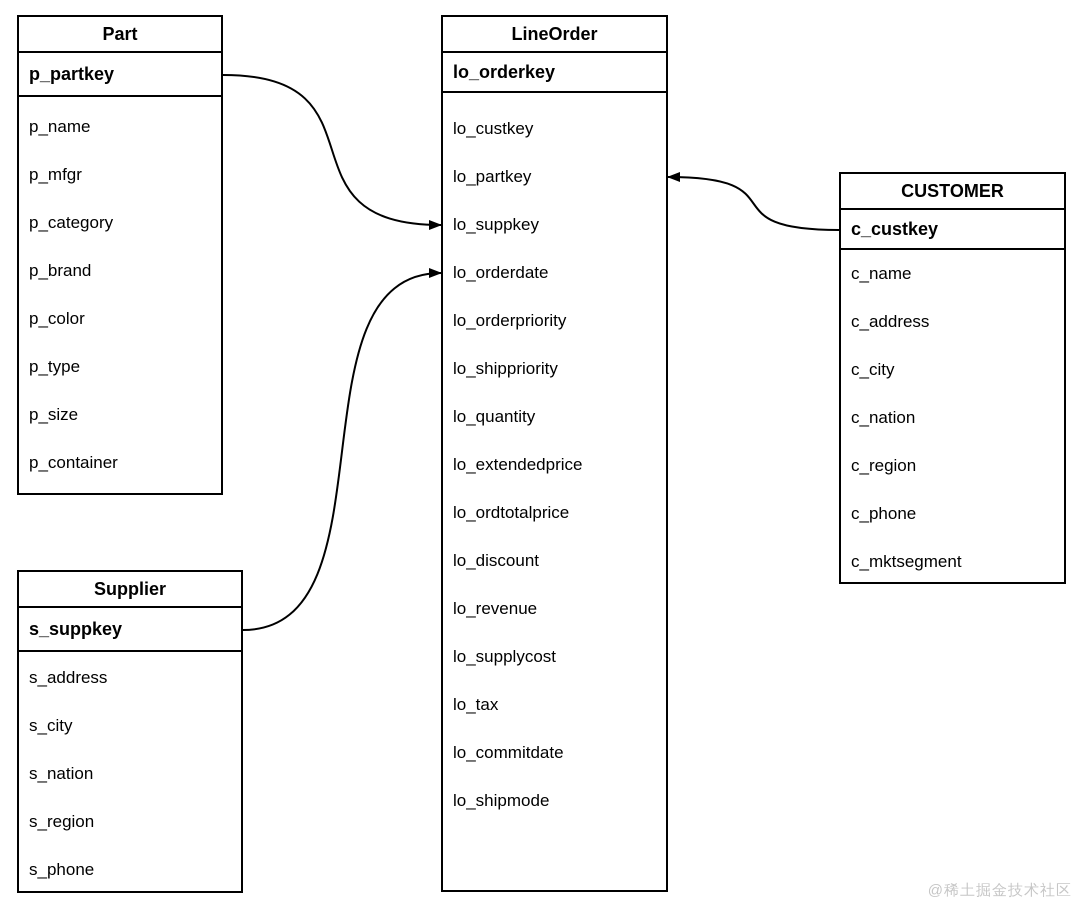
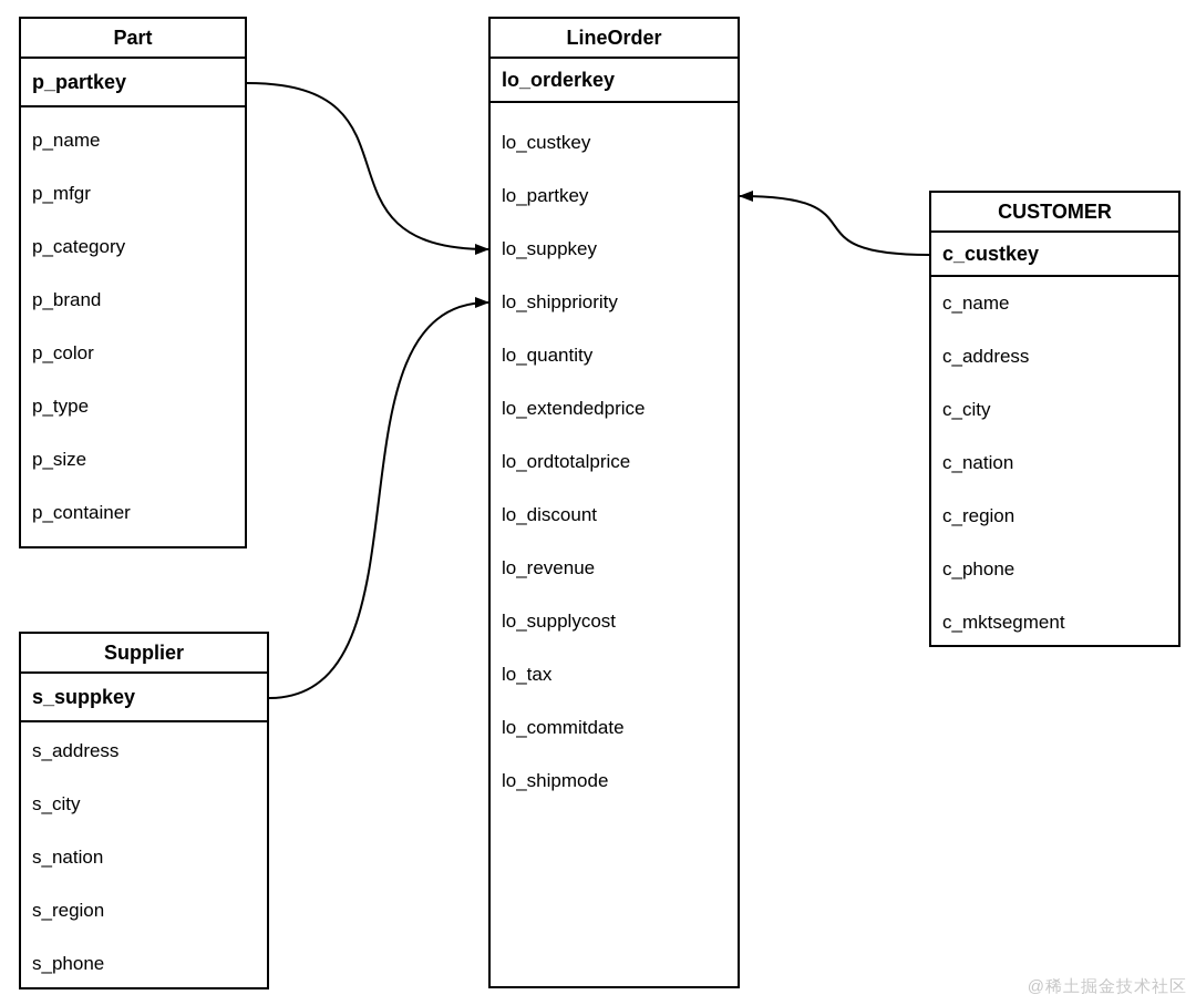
  Part
  p_partkey
  p_name
  p_mfgr
  p_category
  p_brand
  p_color
  p_type
  p_size
  p_container
  LineOrder
  lo_orderkey
  lo_custkey
  lo_partkey
  lo_suppkey
- lo_orderdate
- lo_orderpriority
  lo_shippriority
  lo_quantity
  lo_extendedprice
  lo_ordtotalprice
  lo_discount
  lo_revenue
  lo_supplycost
  lo_tax
  lo_commitdate
  lo_shipmode
  Supplier
  s_suppkey
  s_address
  s_city
  s_nation
  s_region
  s_phone
  CUSTOMER
  c_custkey
  c_name
  c_address
  c_city
  c_nation
  c_region
  c_phone
  c_mktsegment
  @稀土掘金技术社区
